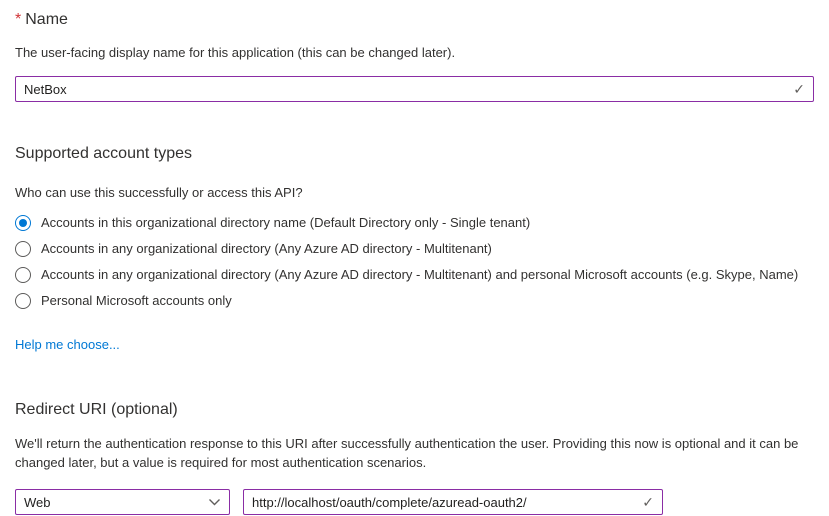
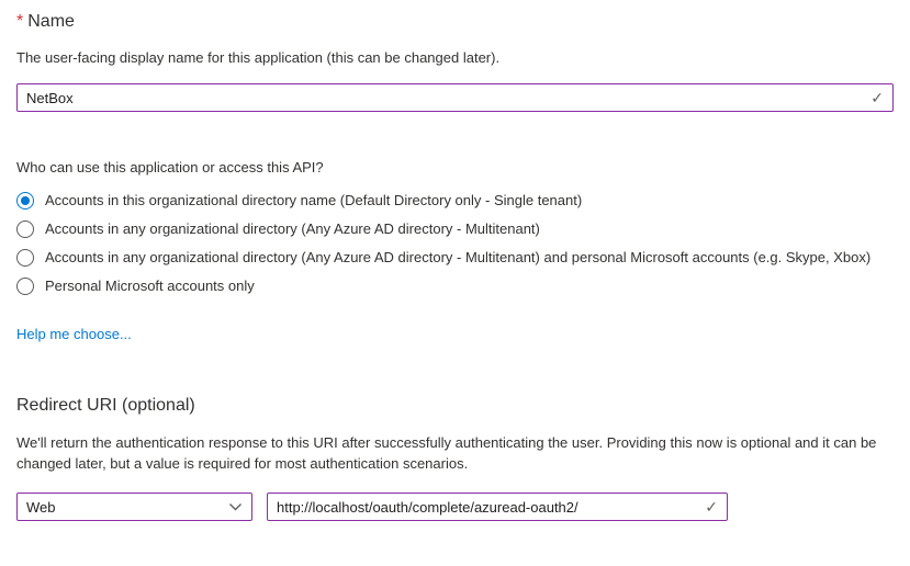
  * Name
  The user-facing display name for this application (this can be changed later).
  NetBox
  ✓
- Supported account types
- Who can use this successfully or access this API?
+ Who can use this application or access this API?
  Accounts in this organizational directory name (Default Directory only - Single tenant)
  Accounts in any organizational directory (Any Azure AD directory - Multitenant)
- Accounts in any organizational directory (Any Azure AD directory - Multitenant) and personal Microsoft accounts (e.g. Skype, Name)
+ Accounts in any organizational directory (Any Azure AD directory - Multitenant) and personal Microsoft accounts (e.g. Skype, Xbox)
  Personal Microsoft accounts only
  Help me choose...
  Redirect URI (optional)
- We'll return the authentication response to this URI after successfully authentication the user. Providing this now is optional and it can be changed later, but a value is required for most authentication scenarios.
+ We'll return the authentication response to this URI after successfully authenticating the user. Providing this now is optional and it can be changed later, but a value is required for most authentication scenarios.
  Web
  http://localhost/oauth/complete/azuread-oauth2/
  ✓
